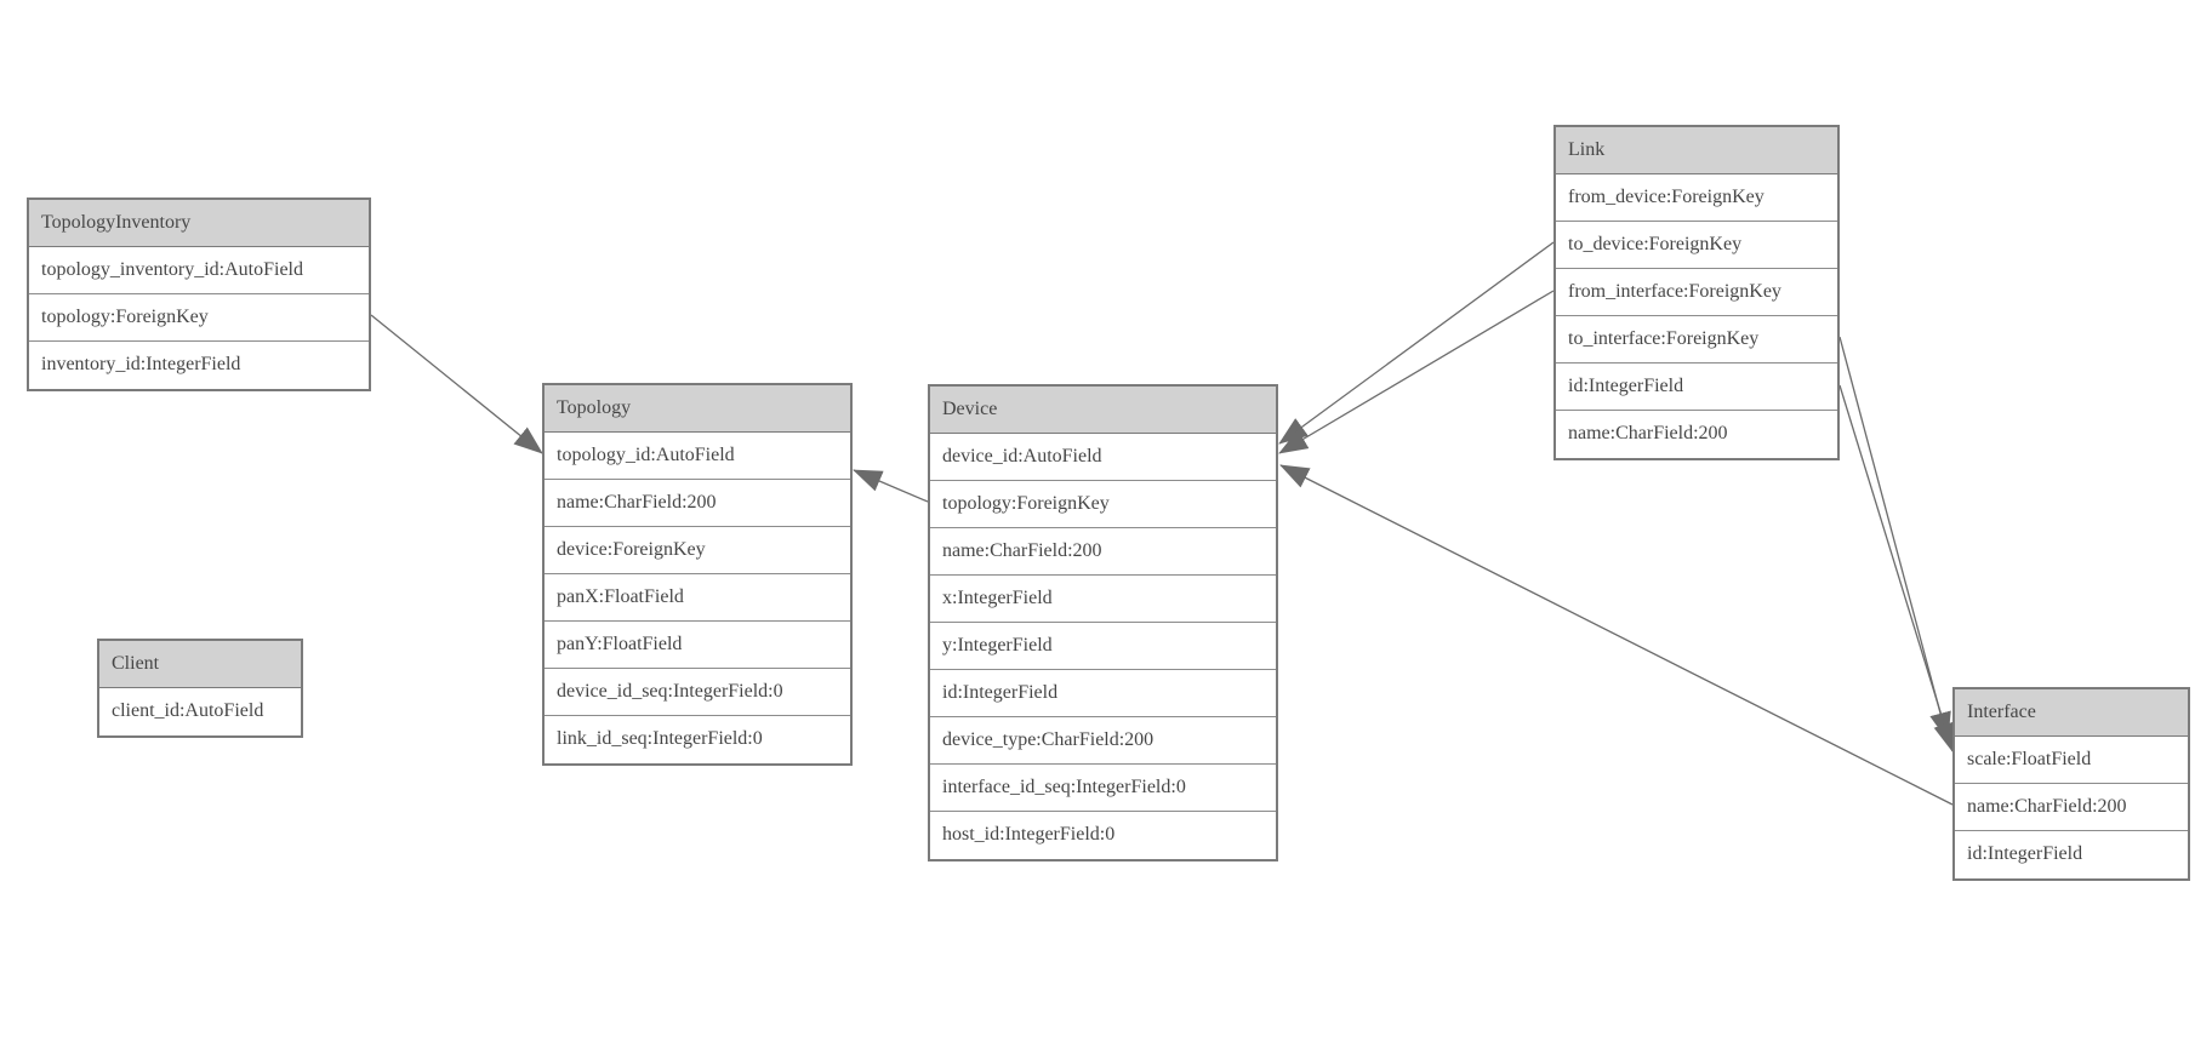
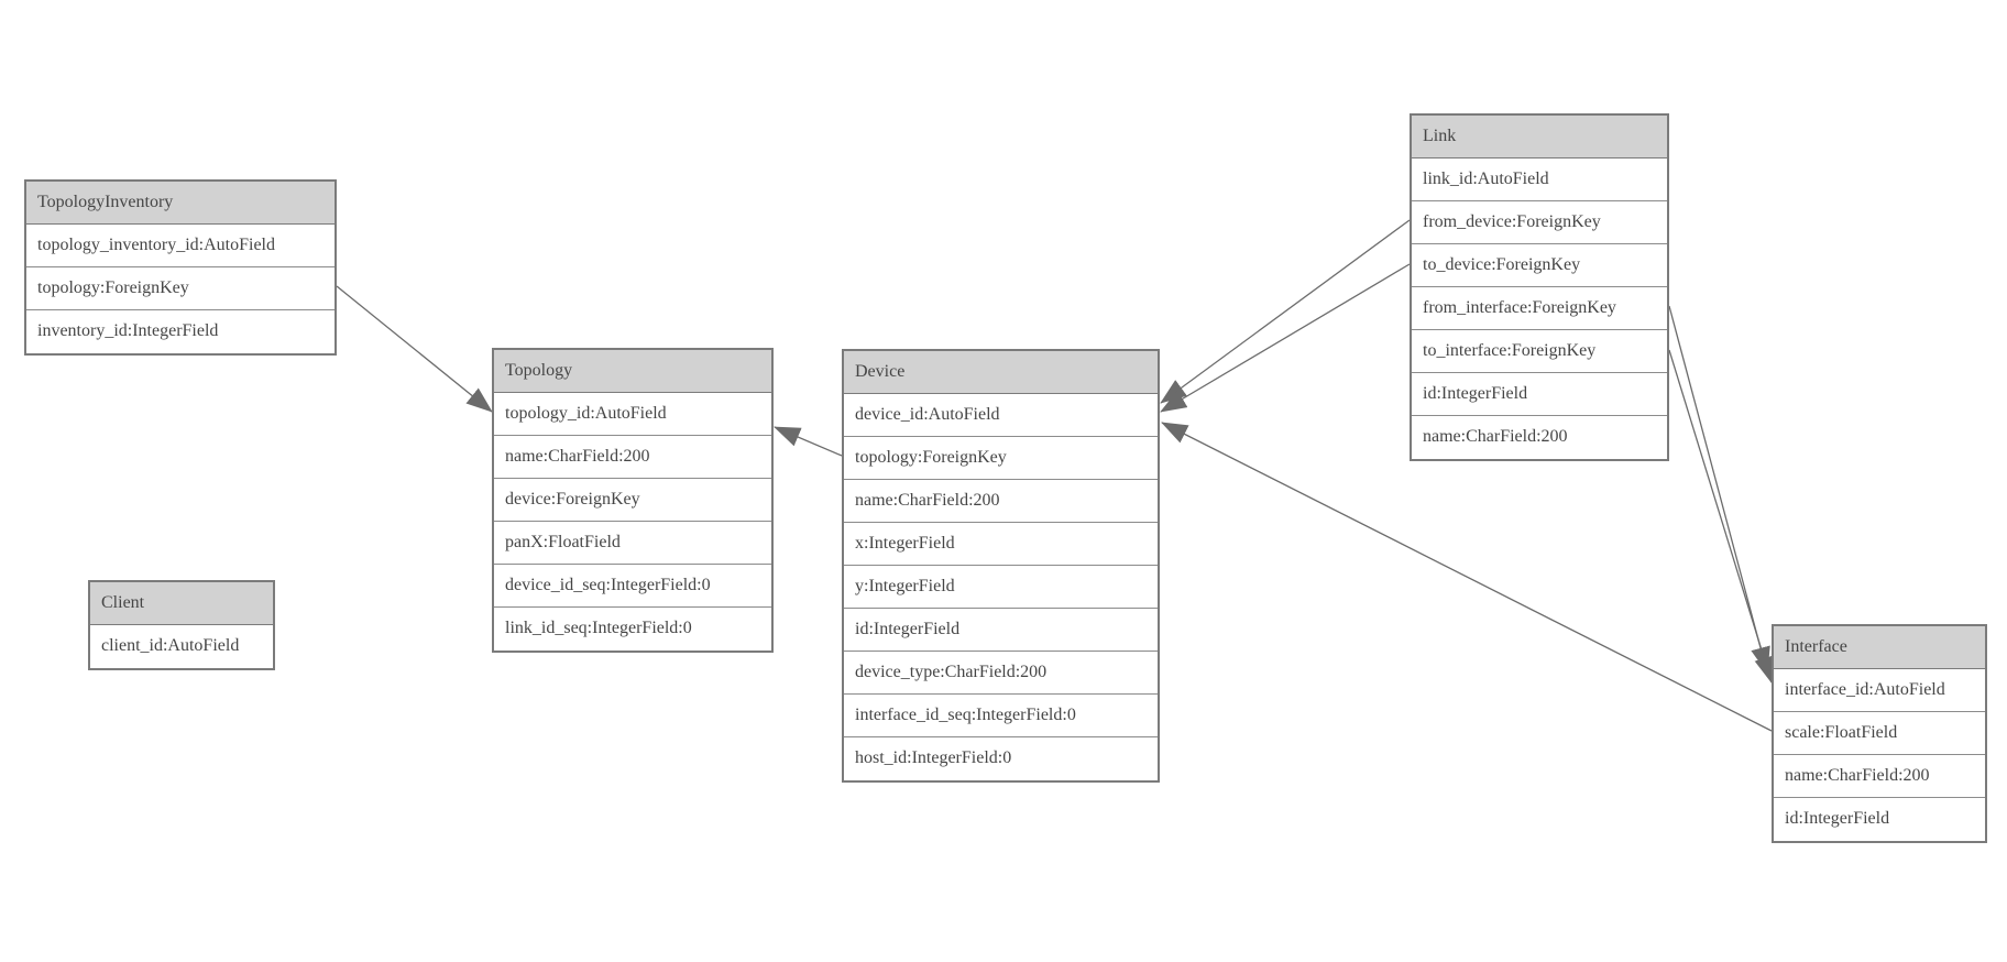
  TopologyInventory
  topology_inventory_id:AutoField
  topology:ForeignKey
  inventory_id:IntegerField
  Topology
  topology_id:AutoField
  name:CharField:200
  device:ForeignKey
  panX:FloatField
- panY:FloatField
  device_id_seq:IntegerField:0
  link_id_seq:IntegerField:0
  Client
  client_id:AutoField
  Device
  device_id:AutoField
  topology:ForeignKey
  name:CharField:200
  x:IntegerField
  y:IntegerField
  id:IntegerField
  device_type:CharField:200
  interface_id_seq:IntegerField:0
  host_id:IntegerField:0
  Link
+ link_id:AutoField
  from_device:ForeignKey
  to_device:ForeignKey
  from_interface:ForeignKey
  to_interface:ForeignKey
  id:IntegerField
  name:CharField:200
  Interface
+ interface_id:AutoField
  scale:FloatField
  name:CharField:200
  id:IntegerField
